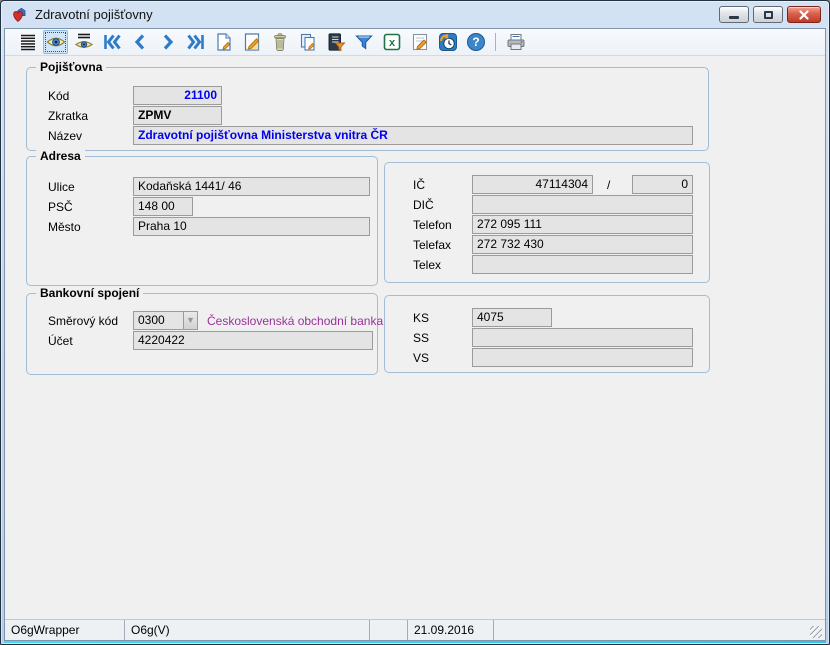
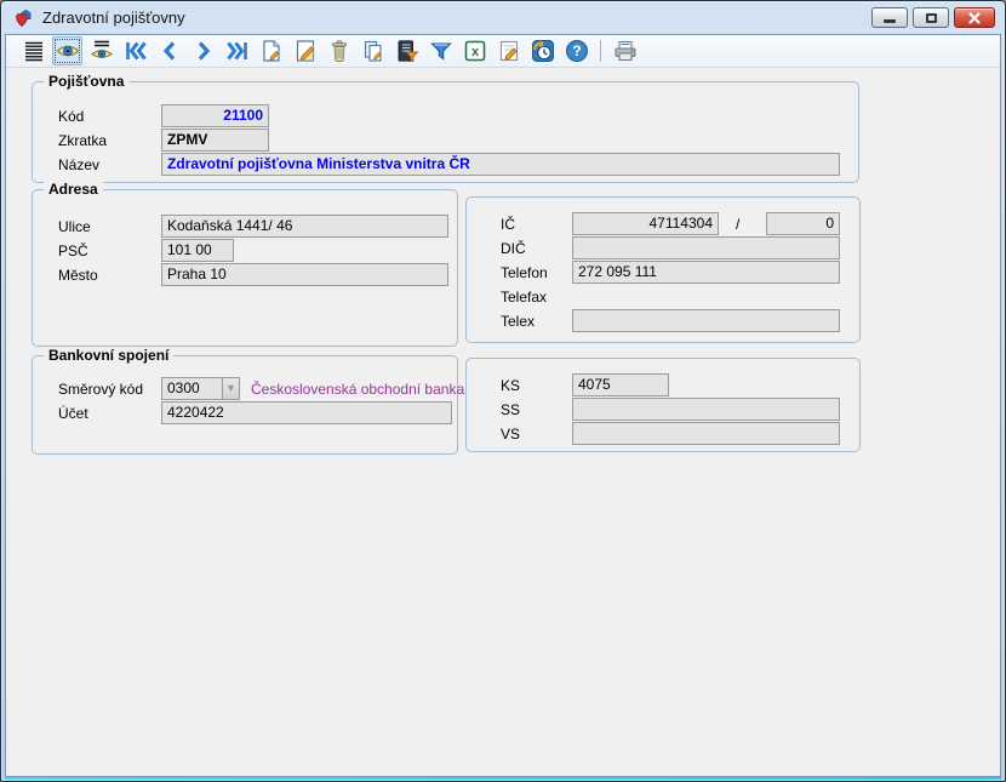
  Zdravotní pojišťovny
  x
  ?
  Pojišťovna
  Kód
  21100
  Zkratka
  ZPMV
  Název
  Zdravotní pojišťovna Ministerstva vnitra ČR
  Adresa
  Ulice
  Kodaňská 1441/ 46
  PSČ
- 148 00
+ 101 00
  Město
  Praha 10
  IČ
  47114304
  /
  0
  DIČ
  Telefon
  272 095 111
  Telefax
- 272 732 430
  Telex
  Bankovní spojení
  Směrový kód
  0300
  ▼
  Československá obchodní banka
  Účet
  4220422
  KS
  4075
  SS
  VS
- O6gWrapper
- O6g(V)
- 21.09.2016
